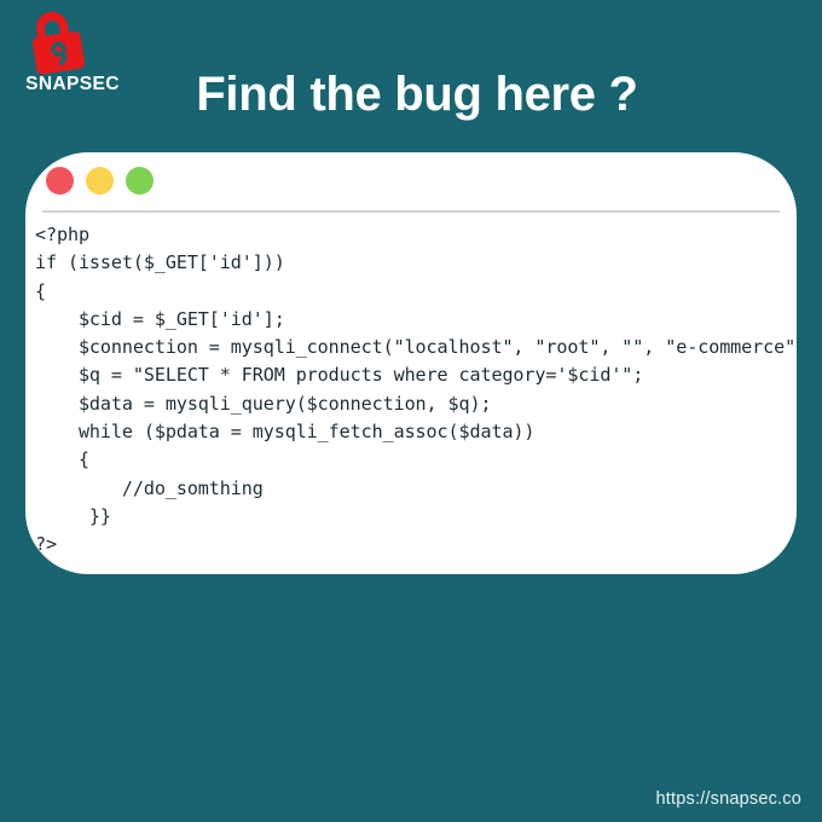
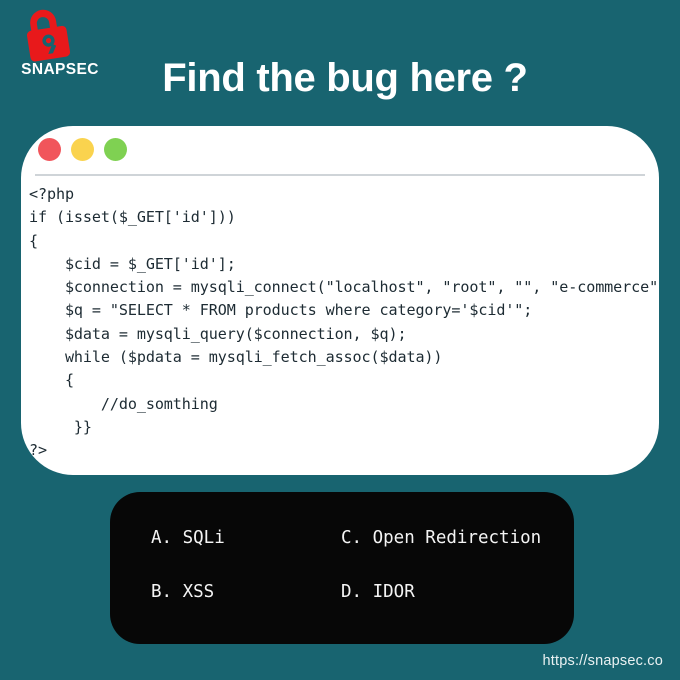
  SNAPSEC
  Find the bug here ?
  <?php
  if (isset($_GET['id']))
  {
  $cid = $_GET['id'];
  $connection = mysqli_connect("localhost", "root", "", "e-commerce"
  $q = "SELECT * FROM products where category='$cid'";
  $data = mysqli_query($connection, $q);
  while ($pdata = mysqli_fetch_assoc($data))
  {
  //do_somthing
  }}
  ?>
+ A. SQLi
+ C. Open Redirection
+ B. XSS
+ D. IDOR
  https://snapsec.co
